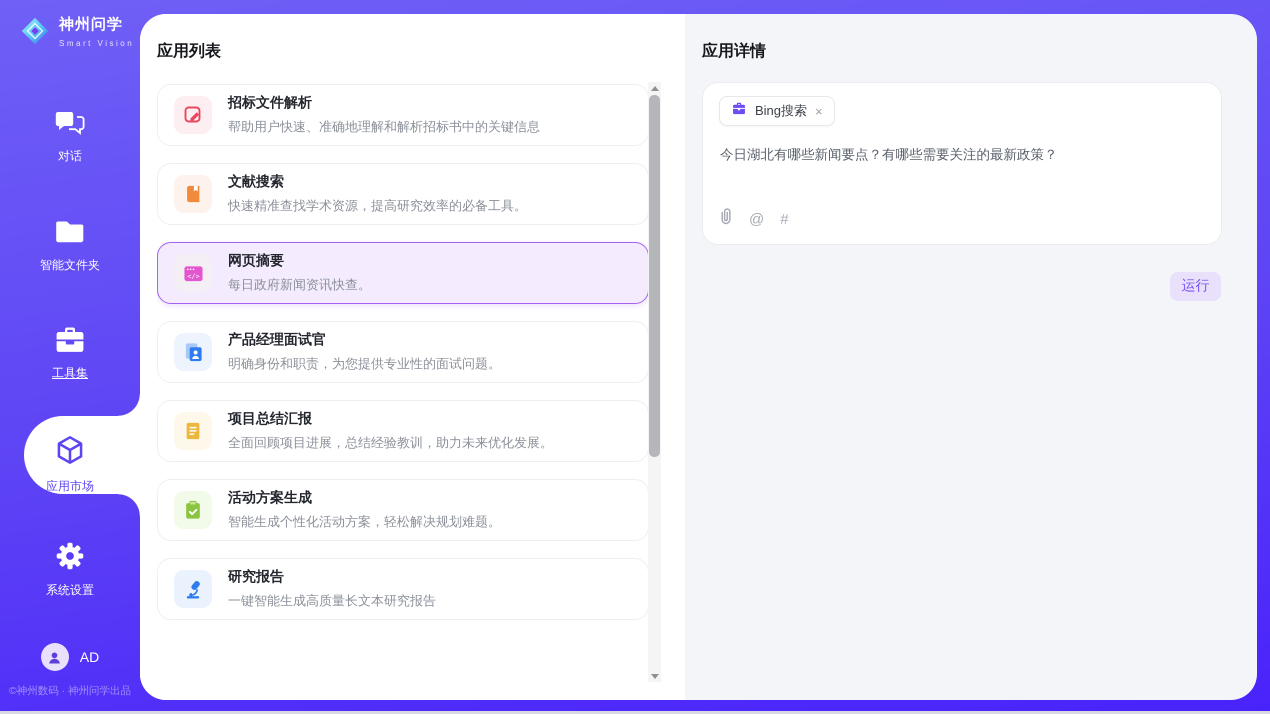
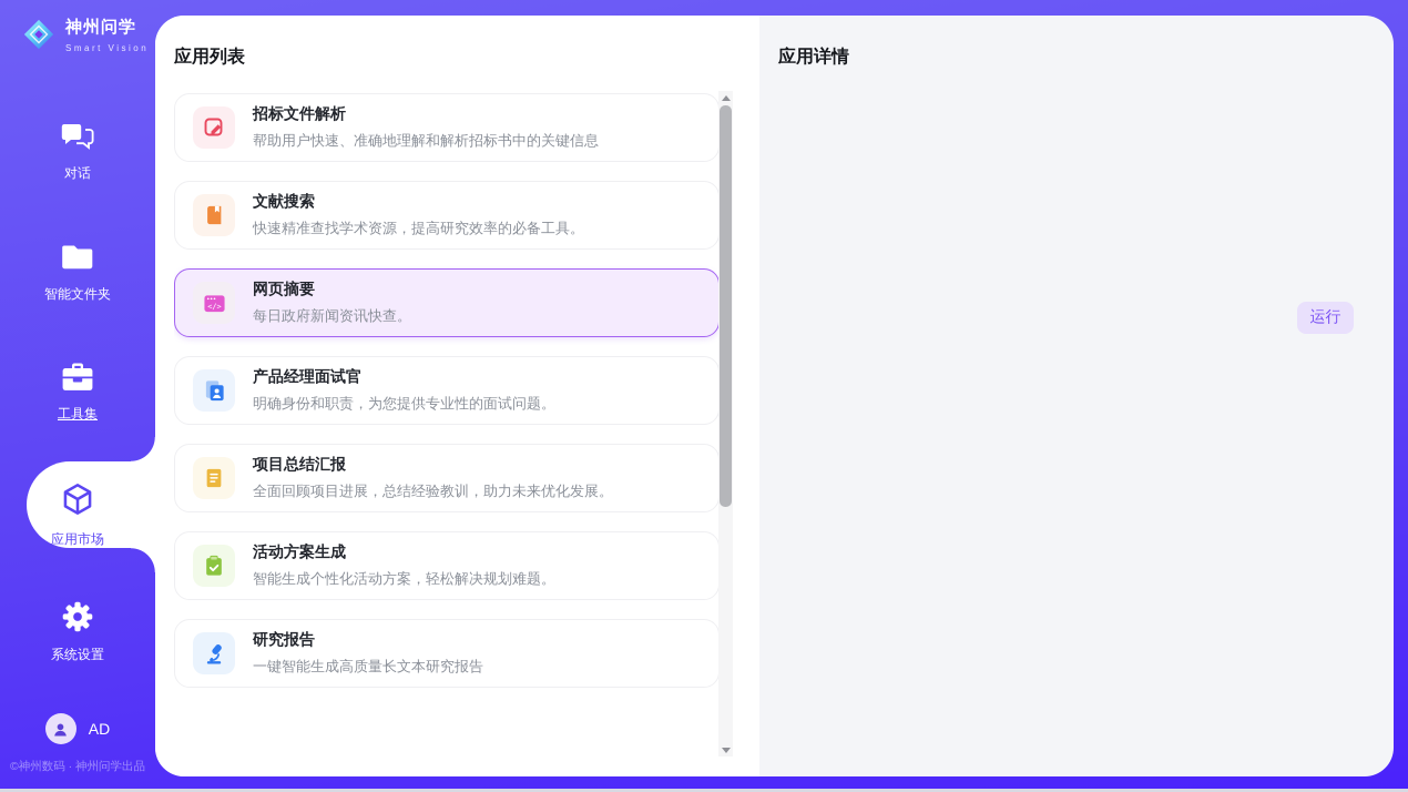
  神州问学
  Smart Vision
  对话
  智能文件夹
  工具集
  应用市场
  系统设置
  AD
  ©神州数码 · 神州问学出品
  应用列表
  招标文件解析
  帮助用户快速、准确地理解和解析招标书中的关键信息
  文献搜索
  快速精准查找学术资源，提高研究效率的必备工具。
  </>
  网页摘要
  每日政府新闻资讯快查。
  产品经理面试官
  明确身份和职责，为您提供专业性的面试问题。
  项目总结汇报
  全面回顾项目进展，总结经验教训，助力未来优化发展。
  活动方案生成
  智能生成个性化活动方案，轻松解决规划难题。
  研究报告
  一键智能生成高质量长文本研究报告
  应用详情
- Bing搜索
- ×
- 今日湖北有哪些新闻要点？有哪些需要关注的最新政策？
- @
- #
  运行
